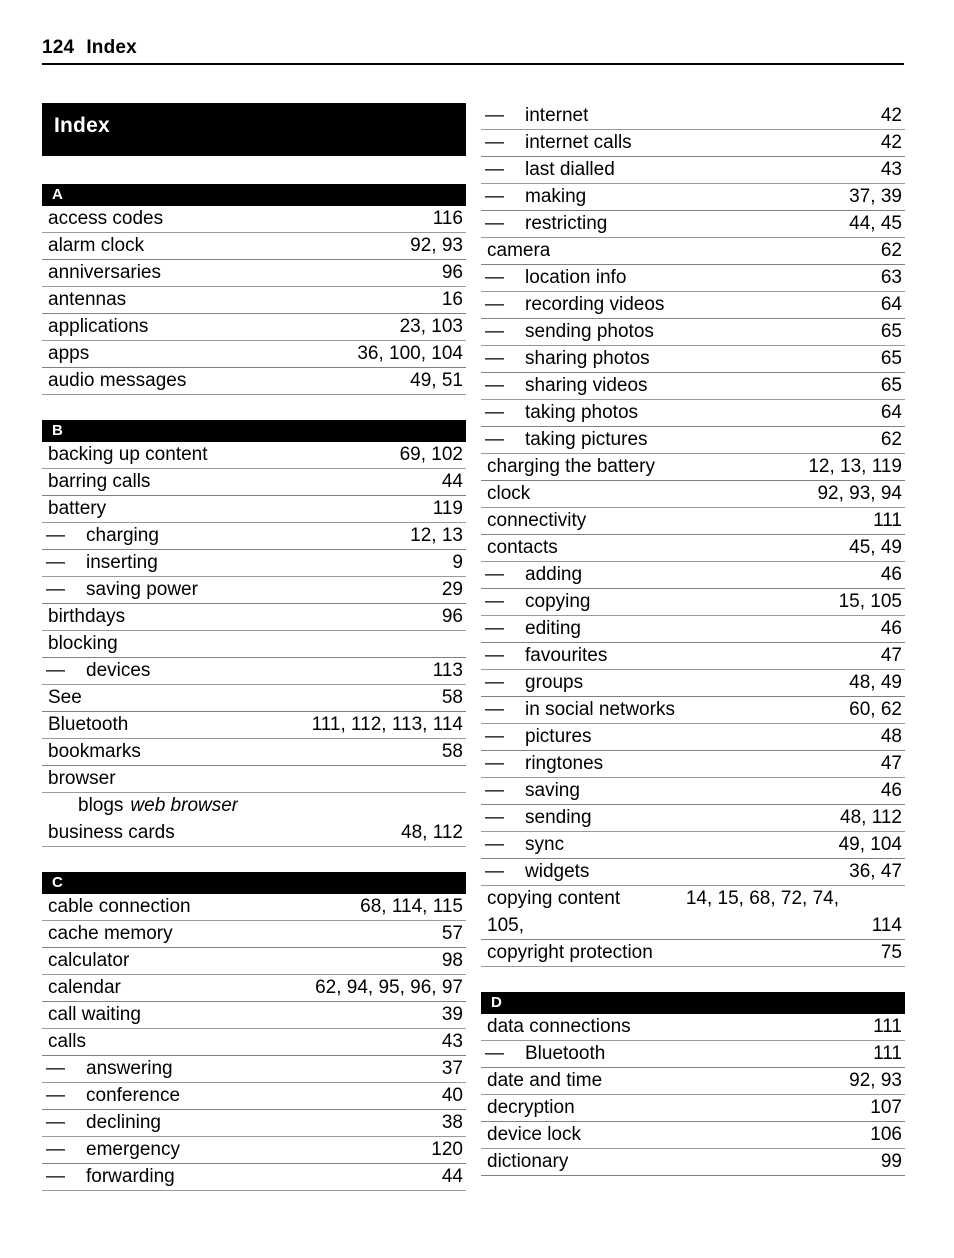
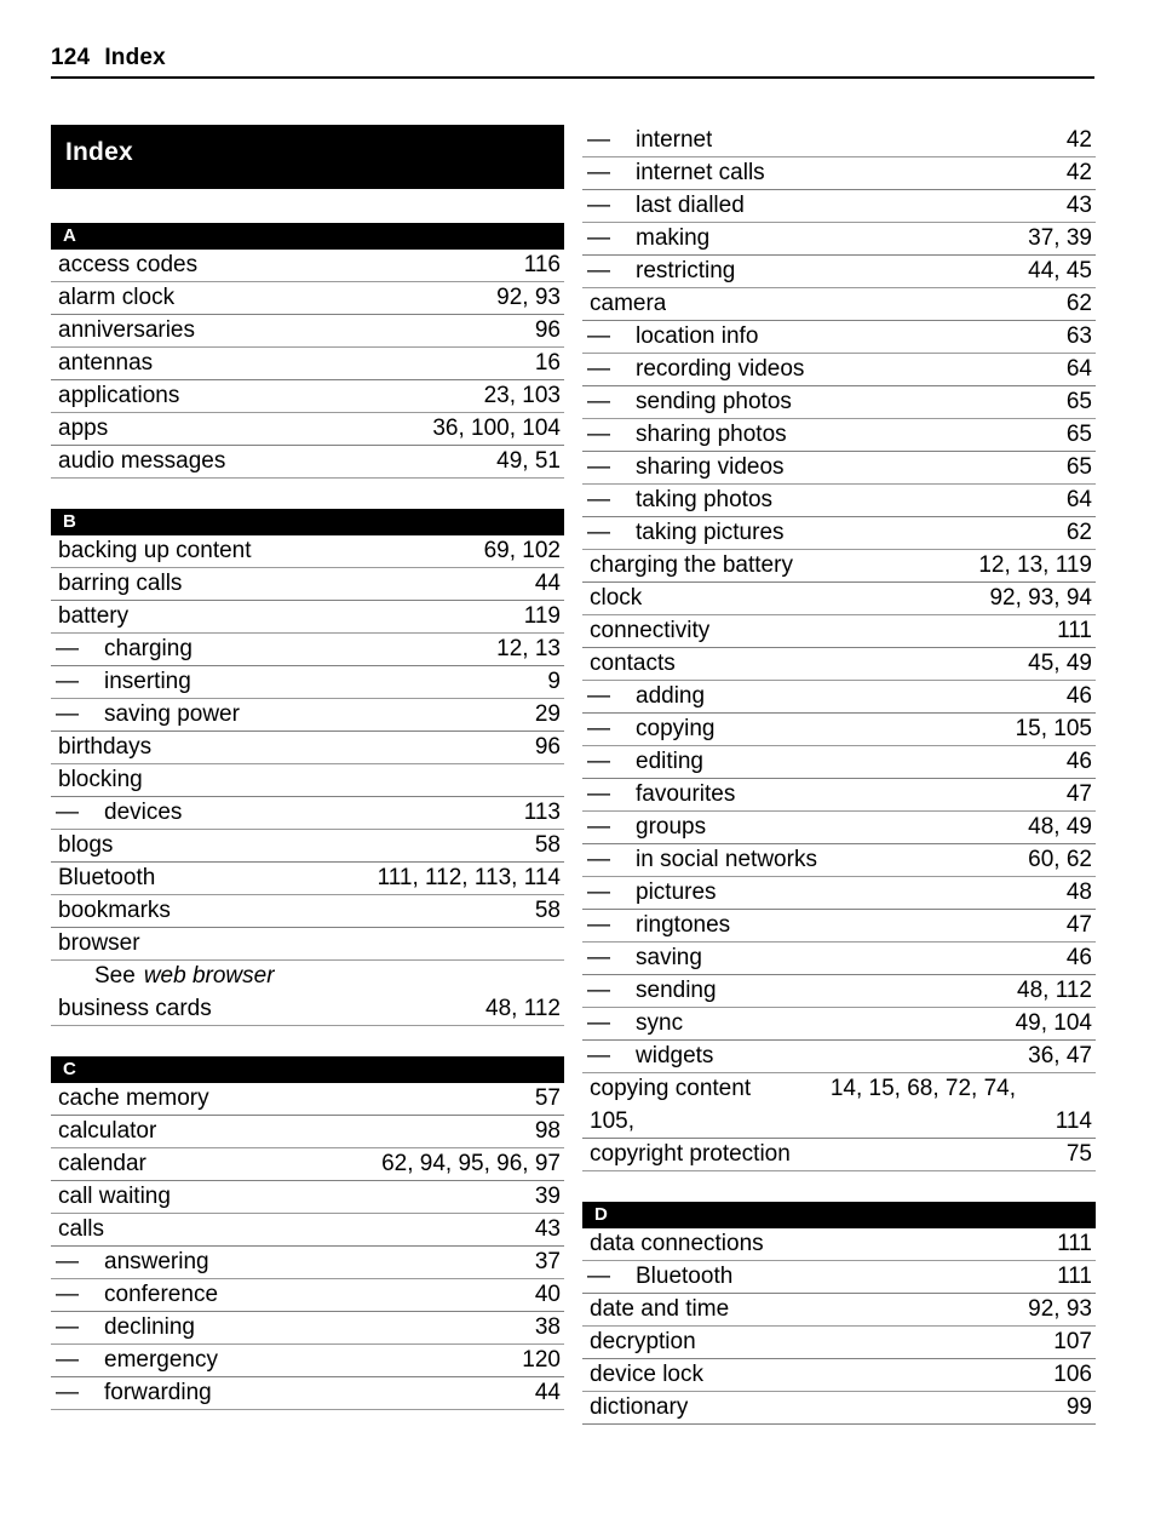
  124 Index
  Index
  A
  access codes
  116
  alarm clock
  92, 93
  anniversaries
  96
  antennas
  16
  applications
  23, 103
  apps
  36, 100, 104
  audio messages
  49, 51
  B
  backing up content
  69, 102
  barring calls
  44
  battery
  119
  —
  charging
  12, 13
  —
  inserting
  9
  —
  saving power
  29
  birthdays
  96
  blocking
  —
  devices
  113
- See
+ blogs
  58
  Bluetooth
  111, 112, 113, 114
  bookmarks
  58
  browser
- blogs web browser
+ See web browser
  business cards
  48, 112
  C
- cable connection
- 68, 114, 115
  cache memory
  57
  calculator
  98
  calendar
  62, 94, 95, 96, 97
  call waiting
  39
  calls
  43
  —
  answering
  37
  —
  conference
  40
  —
  declining
  38
  —
  emergency
  120
  —
  forwarding
  44
  —
  internet
  42
  —
  internet calls
  42
  —
  last dialled
  43
  —
  making
  37, 39
  —
  restricting
  44, 45
  camera
  62
  —
  location info
  63
  —
  recording videos
  64
  —
  sending photos
  65
  —
  sharing photos
  65
  —
  sharing videos
  65
  —
  taking photos
  64
  —
  taking pictures
  62
  charging the battery
  12, 13, 119
  clock
  92, 93, 94
  connectivity
  111
  contacts
  45, 49
  —
  adding
  46
  —
  copying
  15, 105
  —
  editing
  46
  —
  favourites
  47
  —
  groups
  48, 49
  —
  in social networks
  60, 62
  —
  pictures
  48
  —
  ringtones
  47
  —
  saving
  46
  —
  sending
  48, 112
  —
  sync
  49, 104
  —
  widgets
  36, 47
  copying content
  14, 15, 68, 72, 74,
  105,
  114
  copyright protection
  75
  D
  data connections
  111
  —
  Bluetooth
  111
  date and time
  92, 93
  decryption
  107
  device lock
  106
  dictionary
  99
